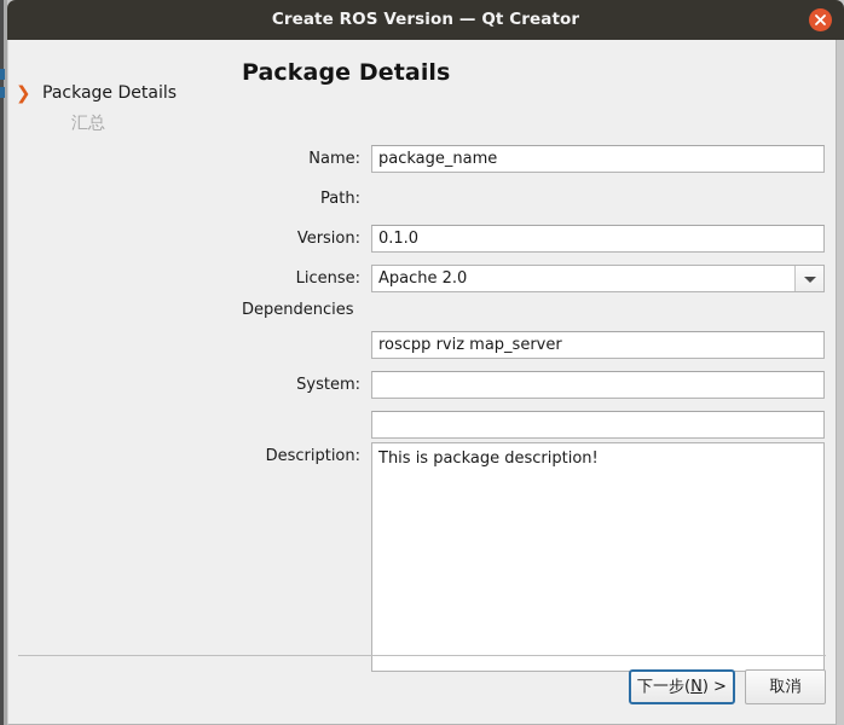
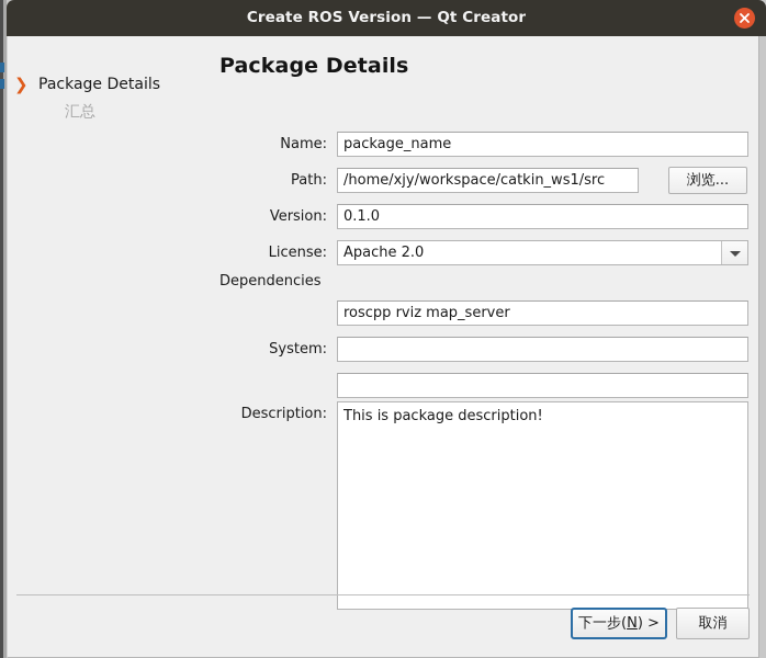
  Create ROS Version — Qt Creator
  ❯
  Package Details
  汇总
  Package Details
  Name:
  package_name
  Path:
+ /home/xjy/workspace/catkin_ws1/src
+ 浏览...
  Version:
  0.1.0
  License:
  Apache 2.0
  Dependencies
  roscpp rviz map_server
  System:
  Description:
  This is package description!
  下一步(N) >
  取消
